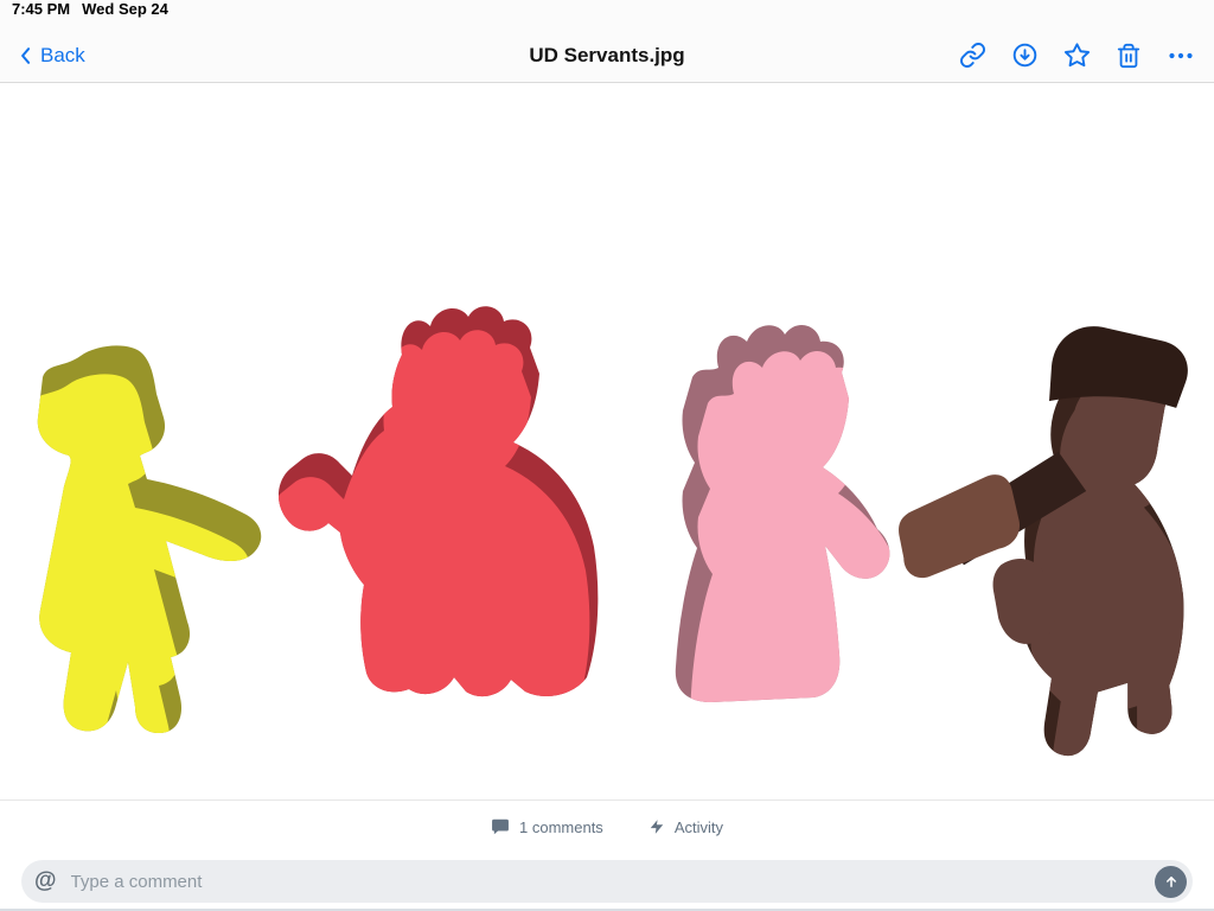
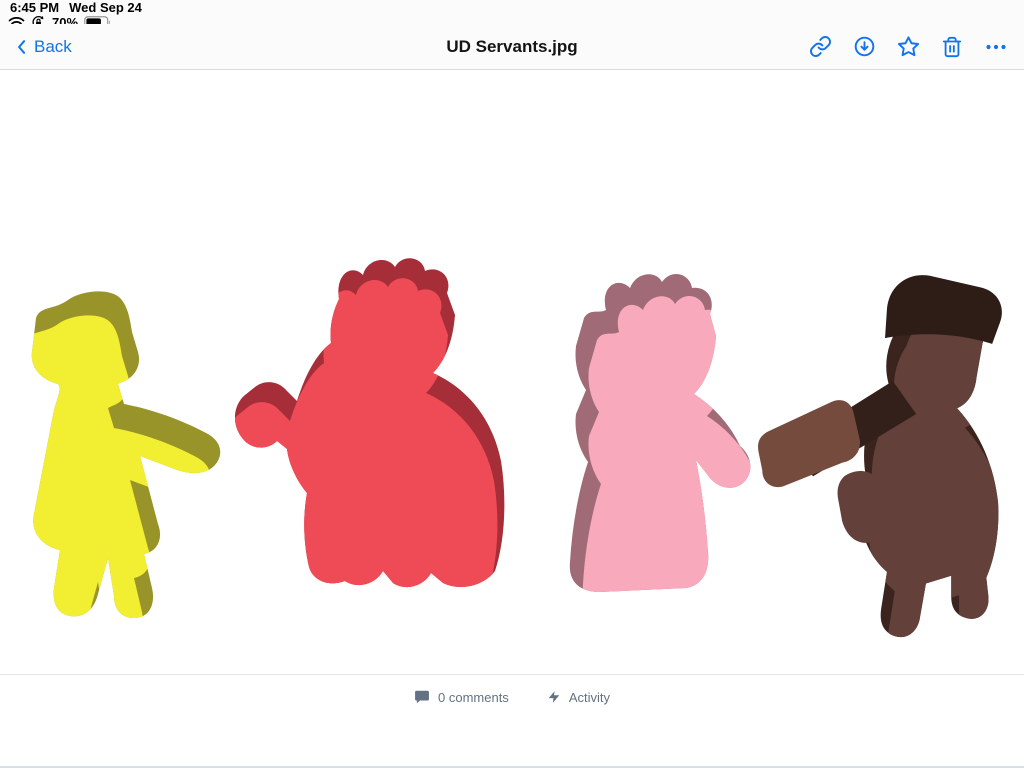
- 7:45 PM
+ 6:45 PM
  Wed Sep 24
+ 70%
  Back
  UD Servants.jpg
- 1 comments
+ 0 comments
  Activity
- @
- Type a comment
